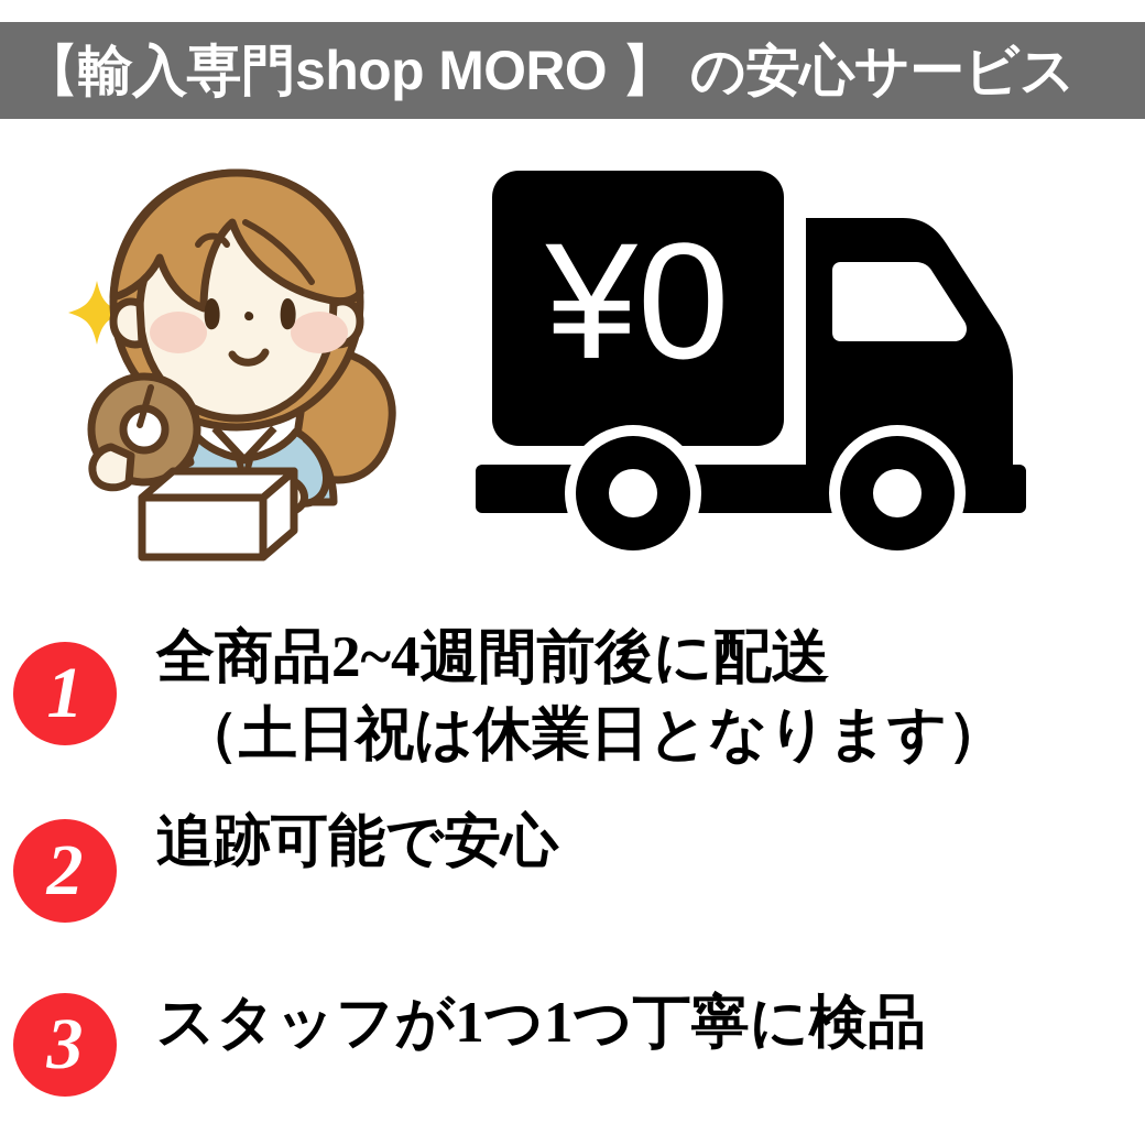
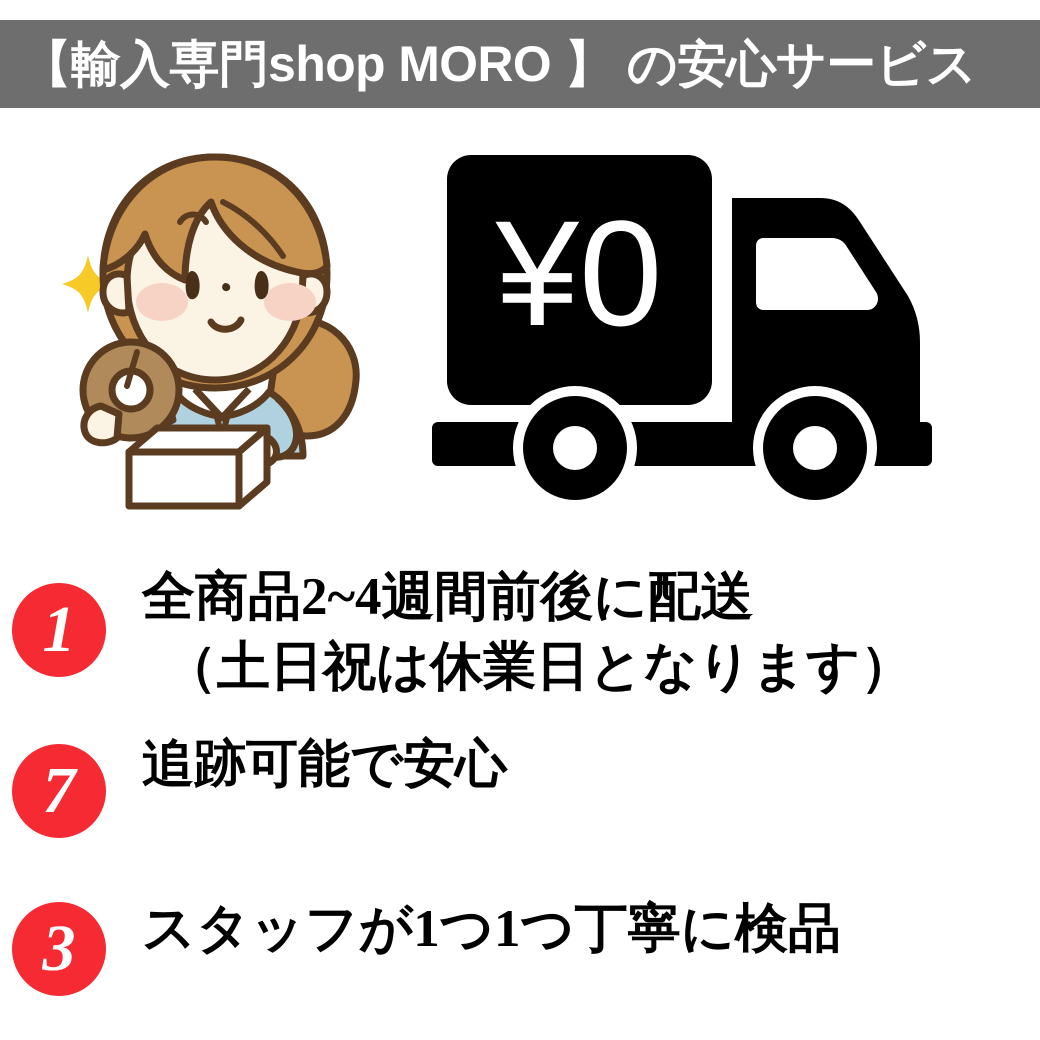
  【輸入専門shop MORO 】 の安心サービス
  ¥0
  1
  全商品2~4週間前後に配送
  （土日祝は休業日となります）
- 2
+ 7
  追跡可能で安心
  3
  スタッフが1つ1つ丁寧に検品
